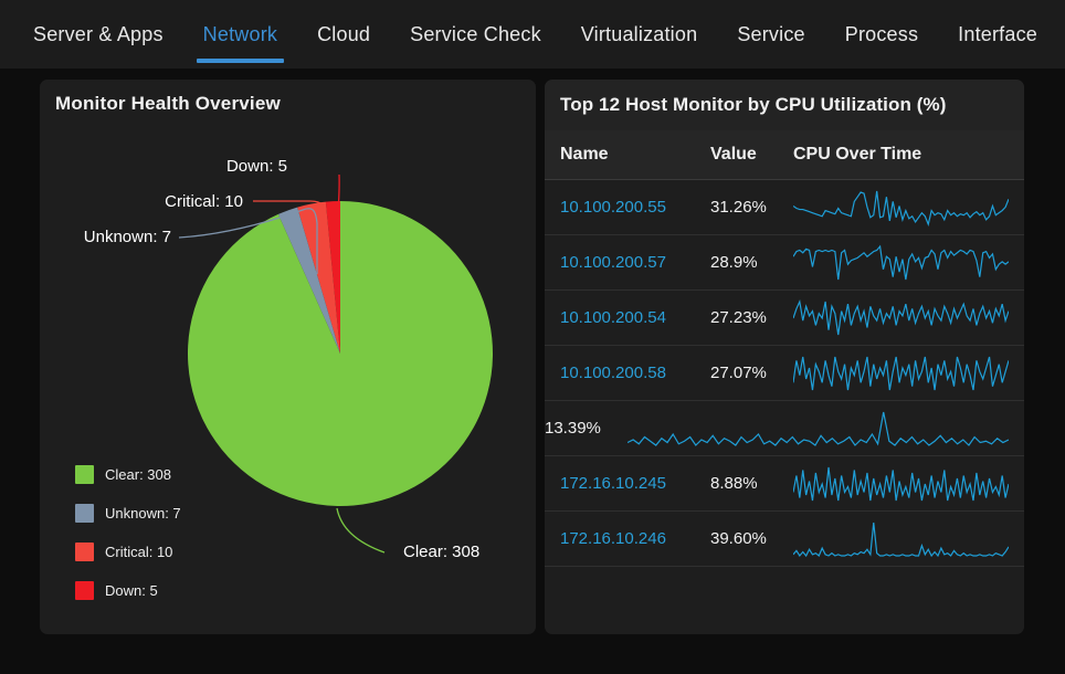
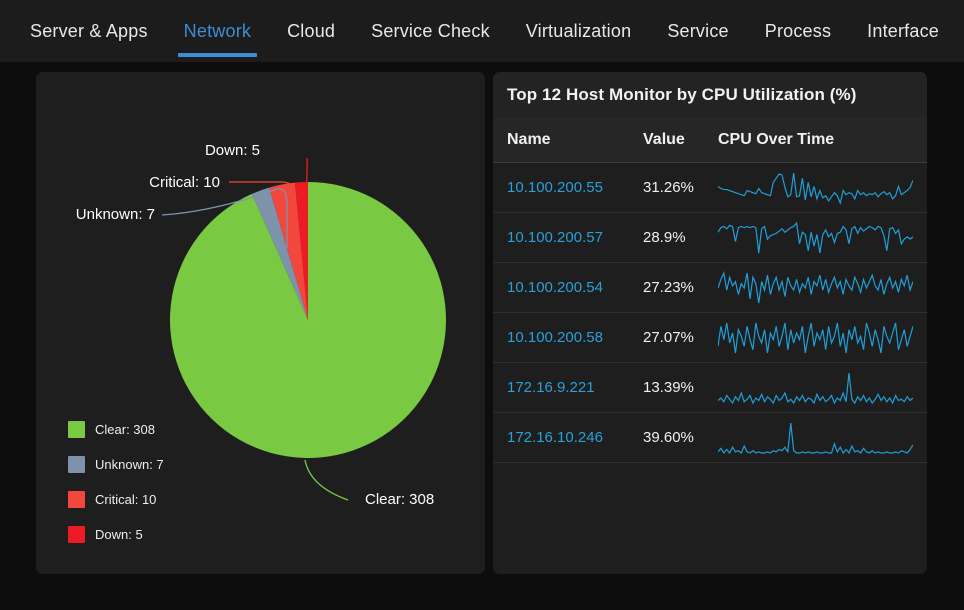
  Server & Apps
  Network
  Cloud
  Service Check
  Virtualization
  Service
  Process
  Interface
- Monitor Health Overview
  Down: 5
  Critical: 10
  Unknown: 7
  Clear: 308
  Clear: 308
  Unknown: 7
  Critical: 10
  Down: 5
  Top 12 Host Monitor by CPU Utilization (%)
  Name
  Value
  CPU Over Time
  10.100.200.55
  31.26%
  10.100.200.57
  28.9%
  10.100.200.54
  27.23%
  10.100.200.58
  27.07%
+ 172.16.9.221
  13.39%
- 172.16.10.245
- 8.88%
  172.16.10.246
  39.60%
